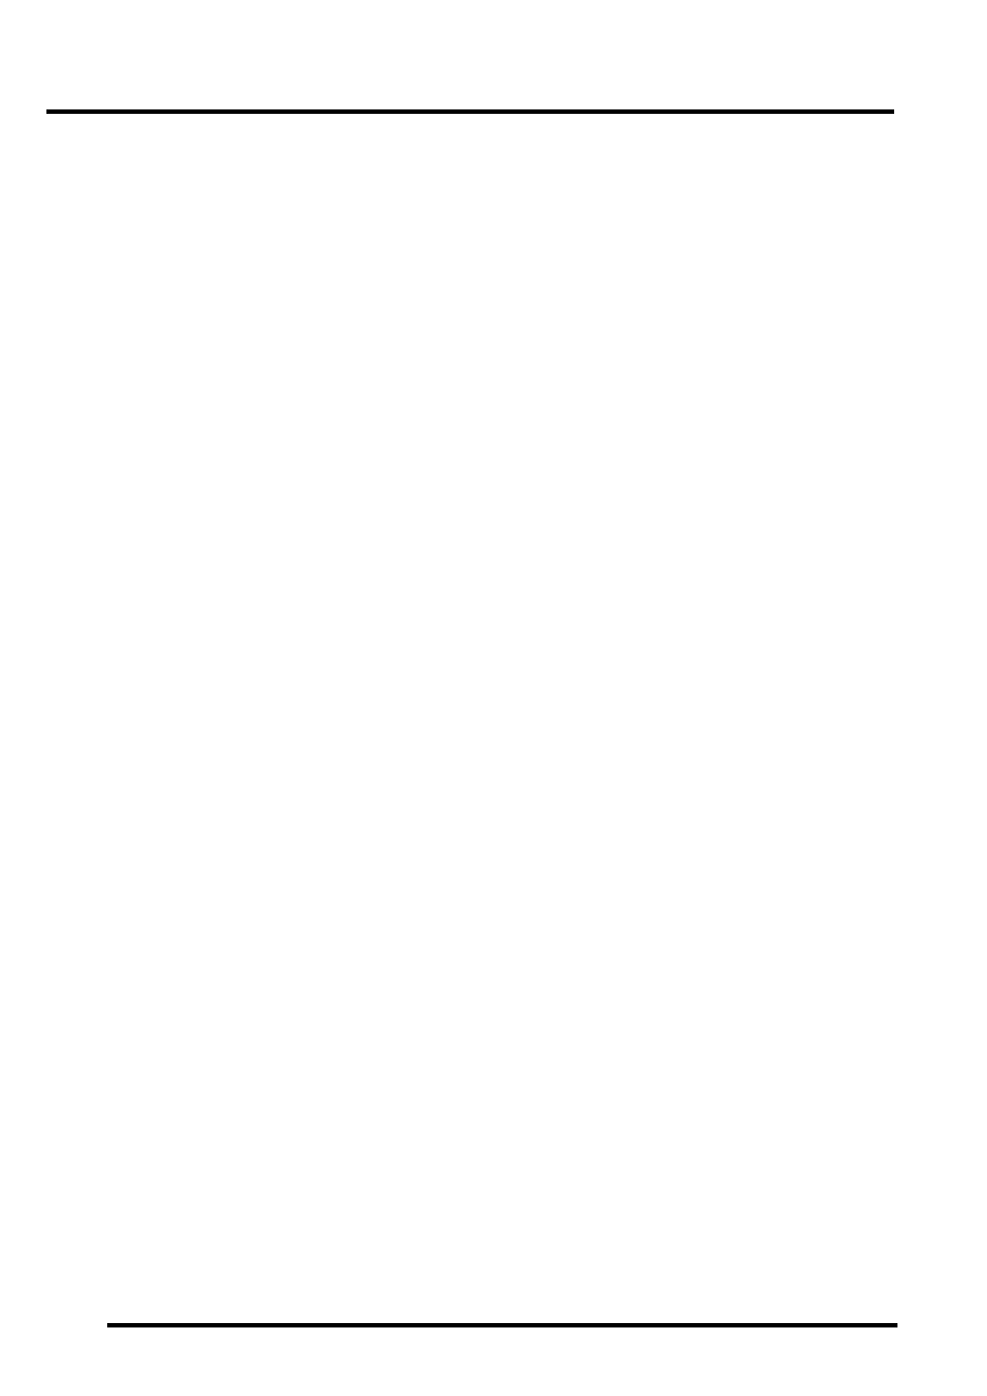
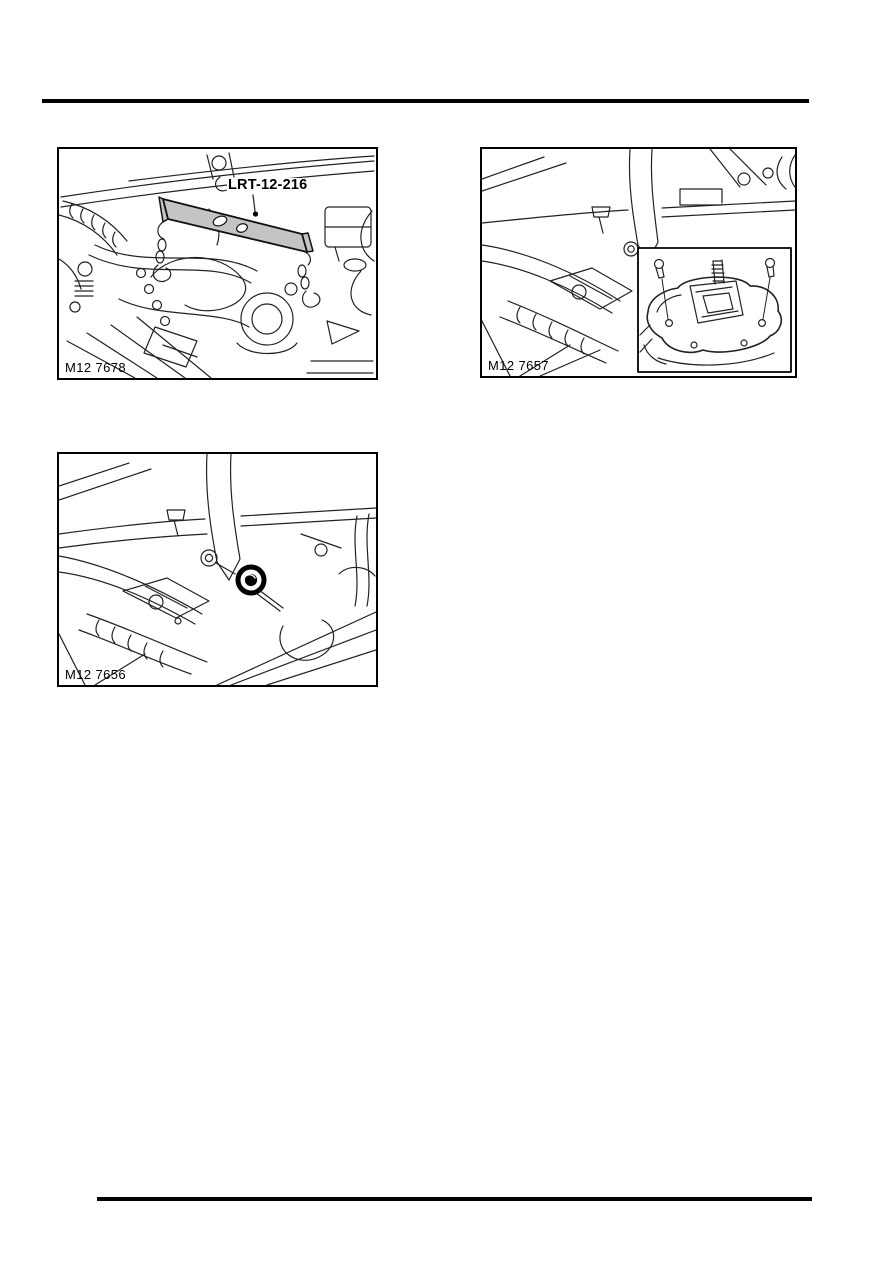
+ LRT-12-216
+ M12 7678
+ M12 7657
+ M12 7656
